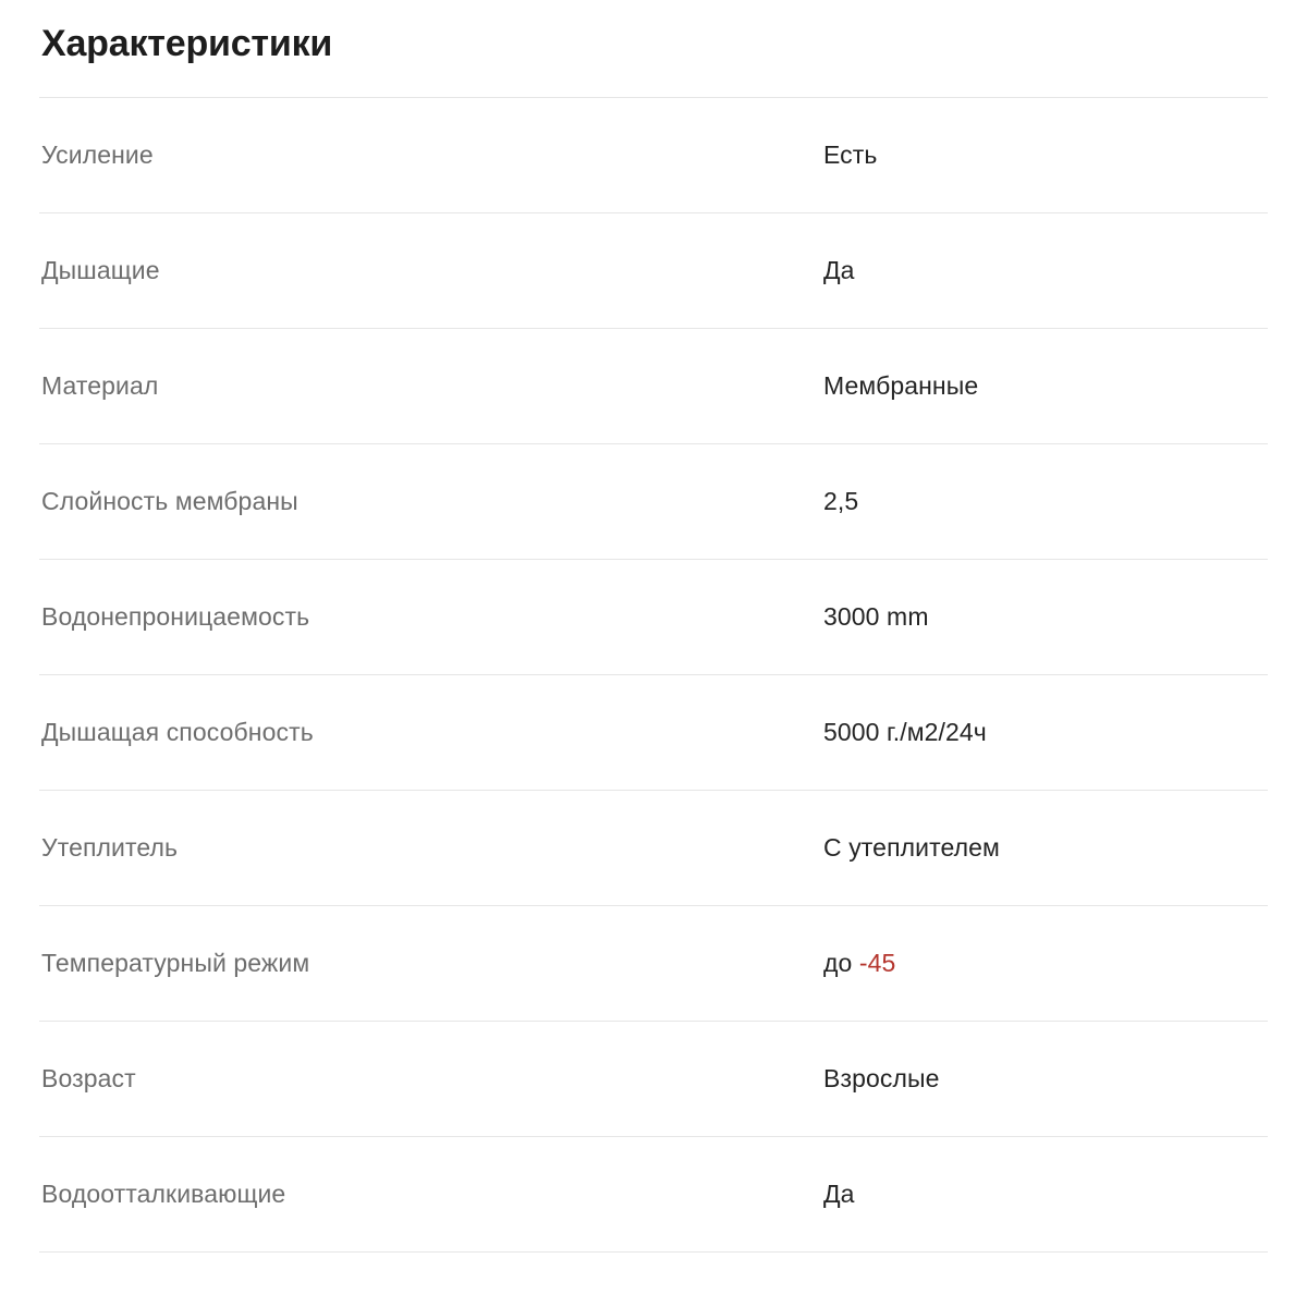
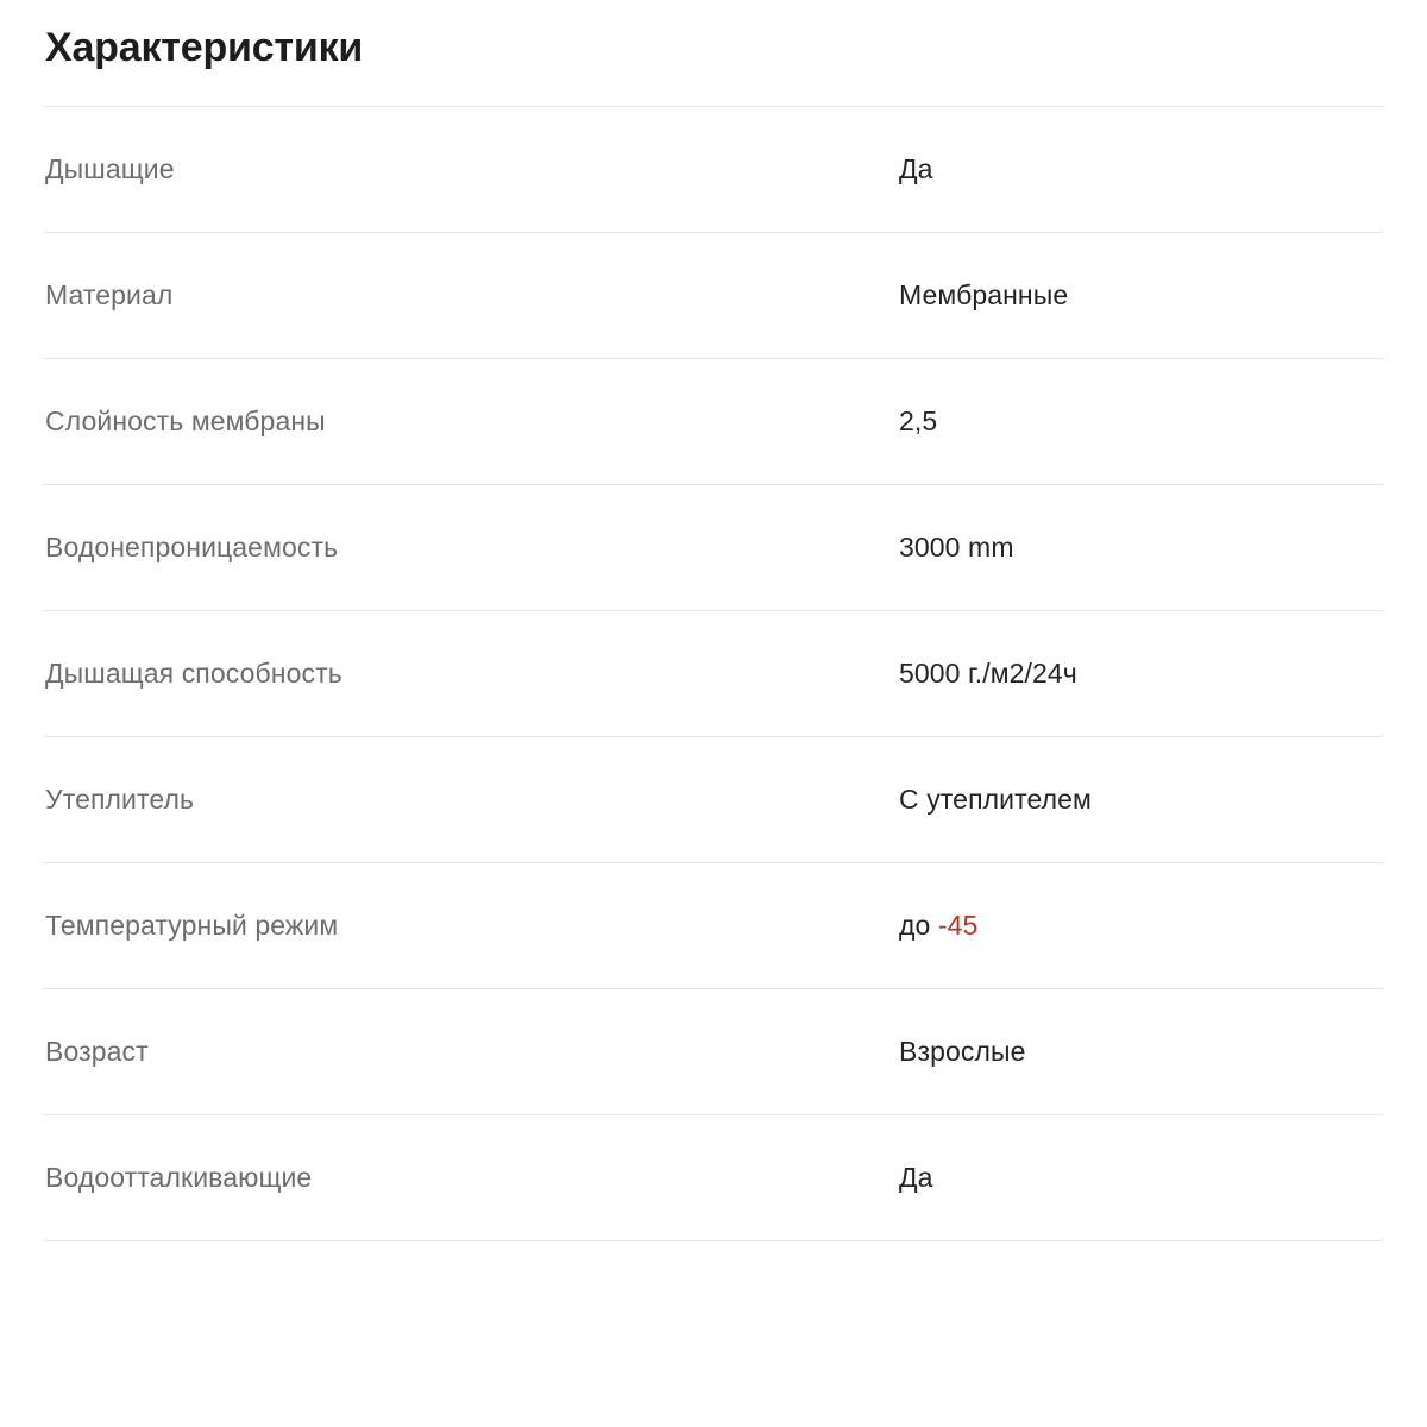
  Характеристики
- Усиление	Есть
  Дышащие	Да
  Материал	Мембранные
  Слойность мембраны	2,5
  Водонепроницаемость	3000 mm
  Дышащая способность	5000 г./м2/24ч
  Утеплитель	С утеплителем
  Температурный режим	до -45
  Возраст	Взрослые
  Водоотталкивающие	Да
